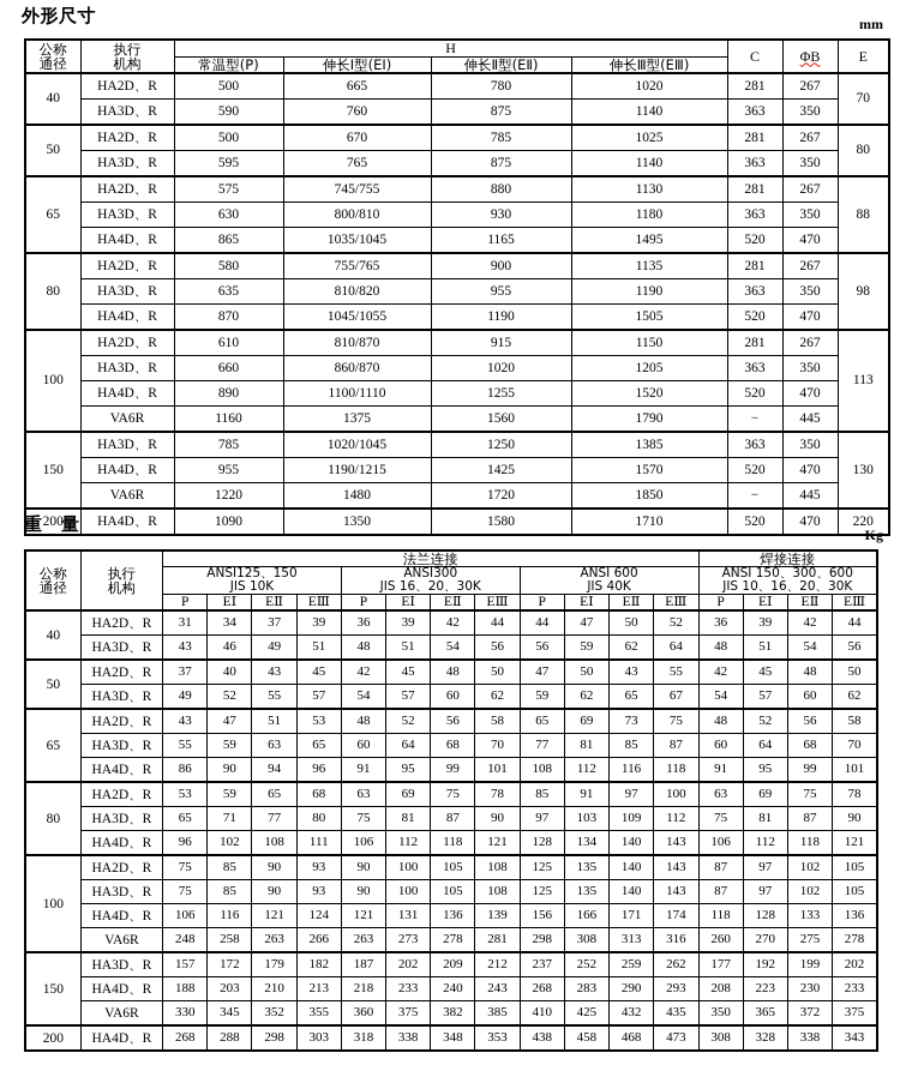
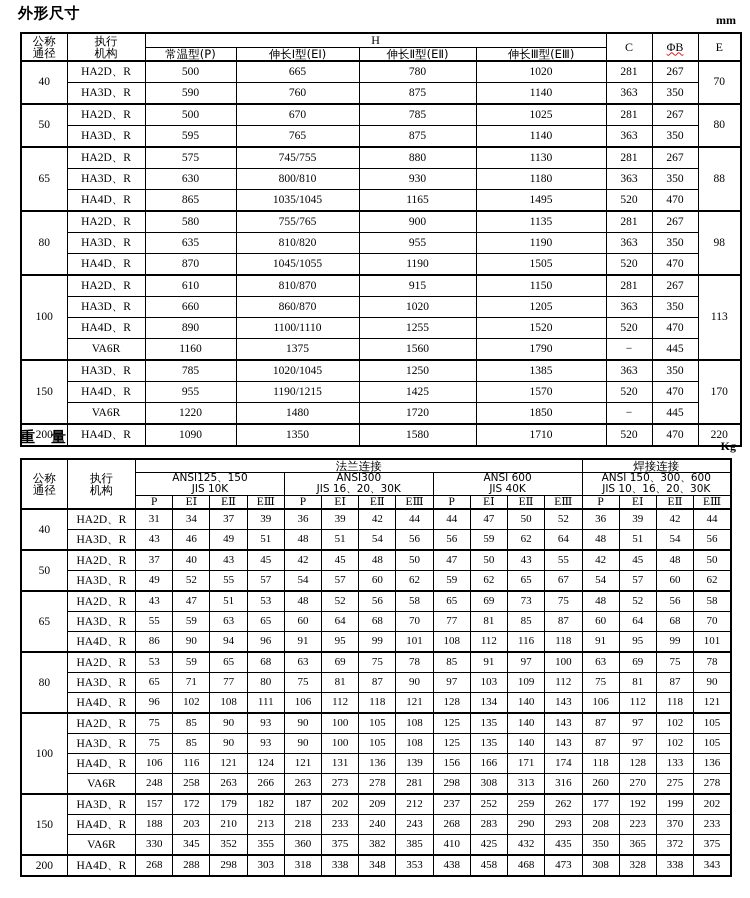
  外形尺寸
  mm
  公称 通径	执行 机构	H	C	ΦB	E
  常温型(P)	伸长Ⅰ型(EⅠ)	伸长Ⅱ型(EⅡ)	伸长Ⅲ型(EⅢ)
  40	HA2D、R	500	665	780	1020	281	267	70
  HA3D、R	590	760	875	1140	363	350
  50	HA2D、R	500	670	785	1025	281	267	80
  HA3D、R	595	765	875	1140	363	350
  65	HA2D、R	575	745/755	880	1130	281	267	88
  HA3D、R	630	800/810	930	1180	363	350
  HA4D、R	865	1035/1045	1165	1495	520	470
  80	HA2D、R	580	755/765	900	1135	281	267	98
  HA3D、R	635	810/820	955	1190	363	350
  HA4D、R	870	1045/1055	1190	1505	520	470
  100	HA2D、R	610	810/870	915	1150	281	267	113
  HA3D、R	660	860/870	1020	1205	363	350
  HA4D、R	890	1100/1110	1255	1520	520	470
  VA6R	1160	1375	1560	1790	−	445
- 150	HA3D、R	785	1020/1045	1250	1385	363	350	130
+ 150	HA3D、R	785	1020/1045	1250	1385	363	350	170
  HA4D、R	955	1190/1215	1425	1570	520	470
  VA6R	1220	1480	1720	1850	−	445
  200	HA4D、R	1090	1350	1580	1710	520	470	220
  重 量
  Kg
  公称 通径	执行 机构	法兰连接	焊接连接
  ANSI125、150 JIS 10K	ANSI300 JIS 16、20、30K	ANSI 600 JIS 40K	ANSI 150、300、600 JIS 10、16、20、30K
  P	EⅠ	EⅡ	EⅢ	P	EⅠ	EⅡ	EⅢ	P	EⅠ	EⅡ	EⅢ	P	EⅠ	EⅡ	EⅢ
  40	HA2D、R	31	34	37	39	36	39	42	44	44	47	50	52	36	39	42	44
  HA3D、R	43	46	49	51	48	51	54	56	56	59	62	64	48	51	54	56
  50	HA2D、R	37	40	43	45	42	45	48	50	47	50	43	55	42	45	48	50
  HA3D、R	49	52	55	57	54	57	60	62	59	62	65	67	54	57	60	62
  65	HA2D、R	43	47	51	53	48	52	56	58	65	69	73	75	48	52	56	58
  HA3D、R	55	59	63	65	60	64	68	70	77	81	85	87	60	64	68	70
  HA4D、R	86	90	94	96	91	95	99	101	108	112	116	118	91	95	99	101
  80	HA2D、R	53	59	65	68	63	69	75	78	85	91	97	100	63	69	75	78
  HA3D、R	65	71	77	80	75	81	87	90	97	103	109	112	75	81	87	90
  HA4D、R	96	102	108	111	106	112	118	121	128	134	140	143	106	112	118	121
  100	HA2D、R	75	85	90	93	90	100	105	108	125	135	140	143	87	97	102	105
  HA3D、R	75	85	90	93	90	100	105	108	125	135	140	143	87	97	102	105
  HA4D、R	106	116	121	124	121	131	136	139	156	166	171	174	118	128	133	136
  VA6R	248	258	263	266	263	273	278	281	298	308	313	316	260	270	275	278
  150	HA3D、R	157	172	179	182	187	202	209	212	237	252	259	262	177	192	199	202
- HA4D、R	188	203	210	213	218	233	240	243	268	283	290	293	208	223	230	233
+ HA4D、R	188	203	210	213	218	233	240	243	268	283	290	293	208	223	370	233
  VA6R	330	345	352	355	360	375	382	385	410	425	432	435	350	365	372	375
  200	HA4D、R	268	288	298	303	318	338	348	353	438	458	468	473	308	328	338	343
